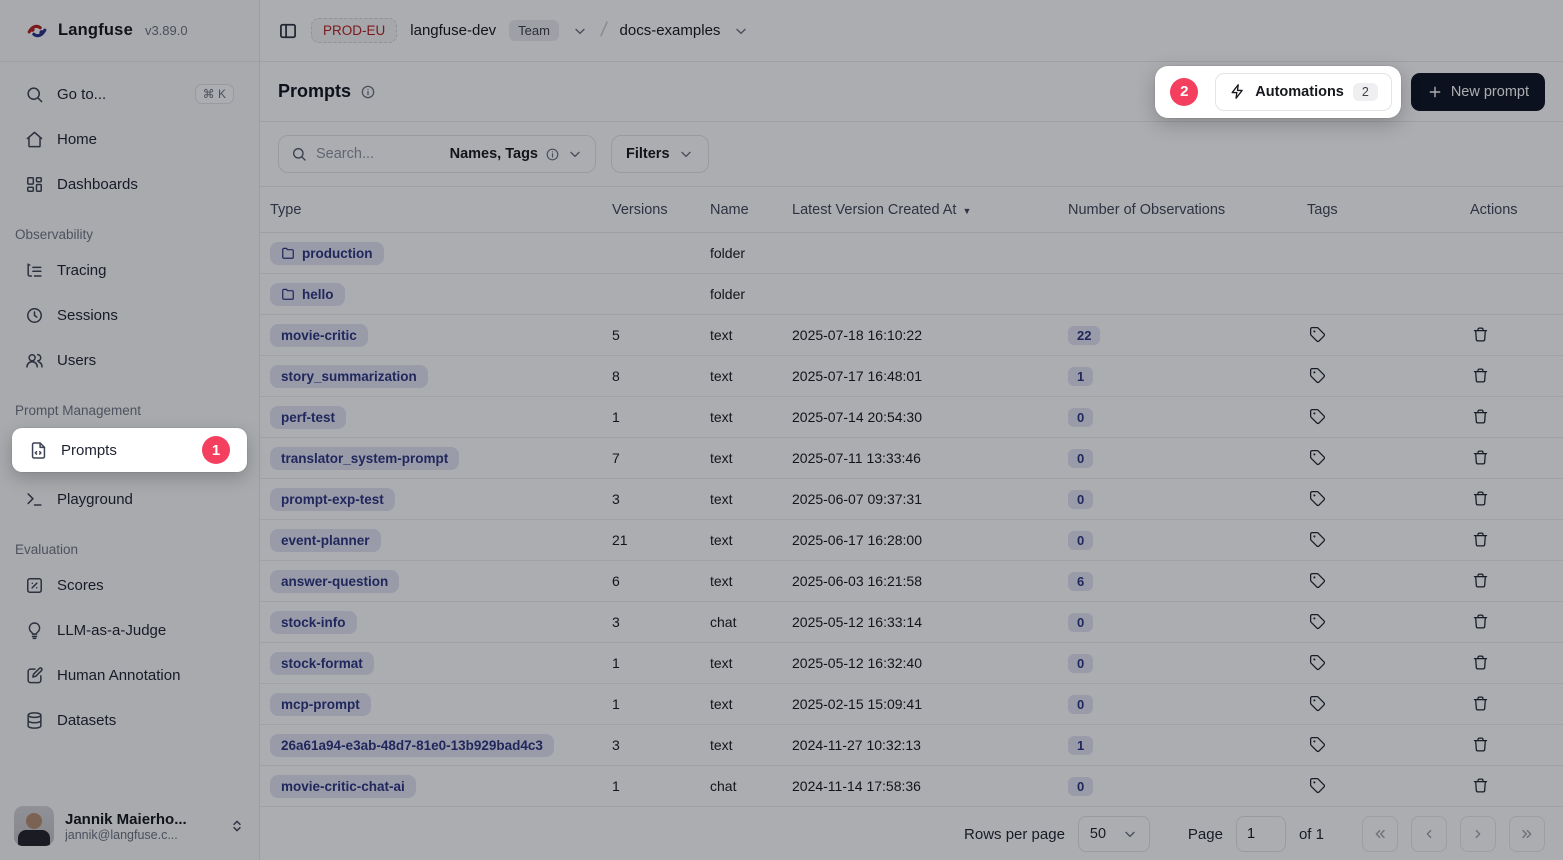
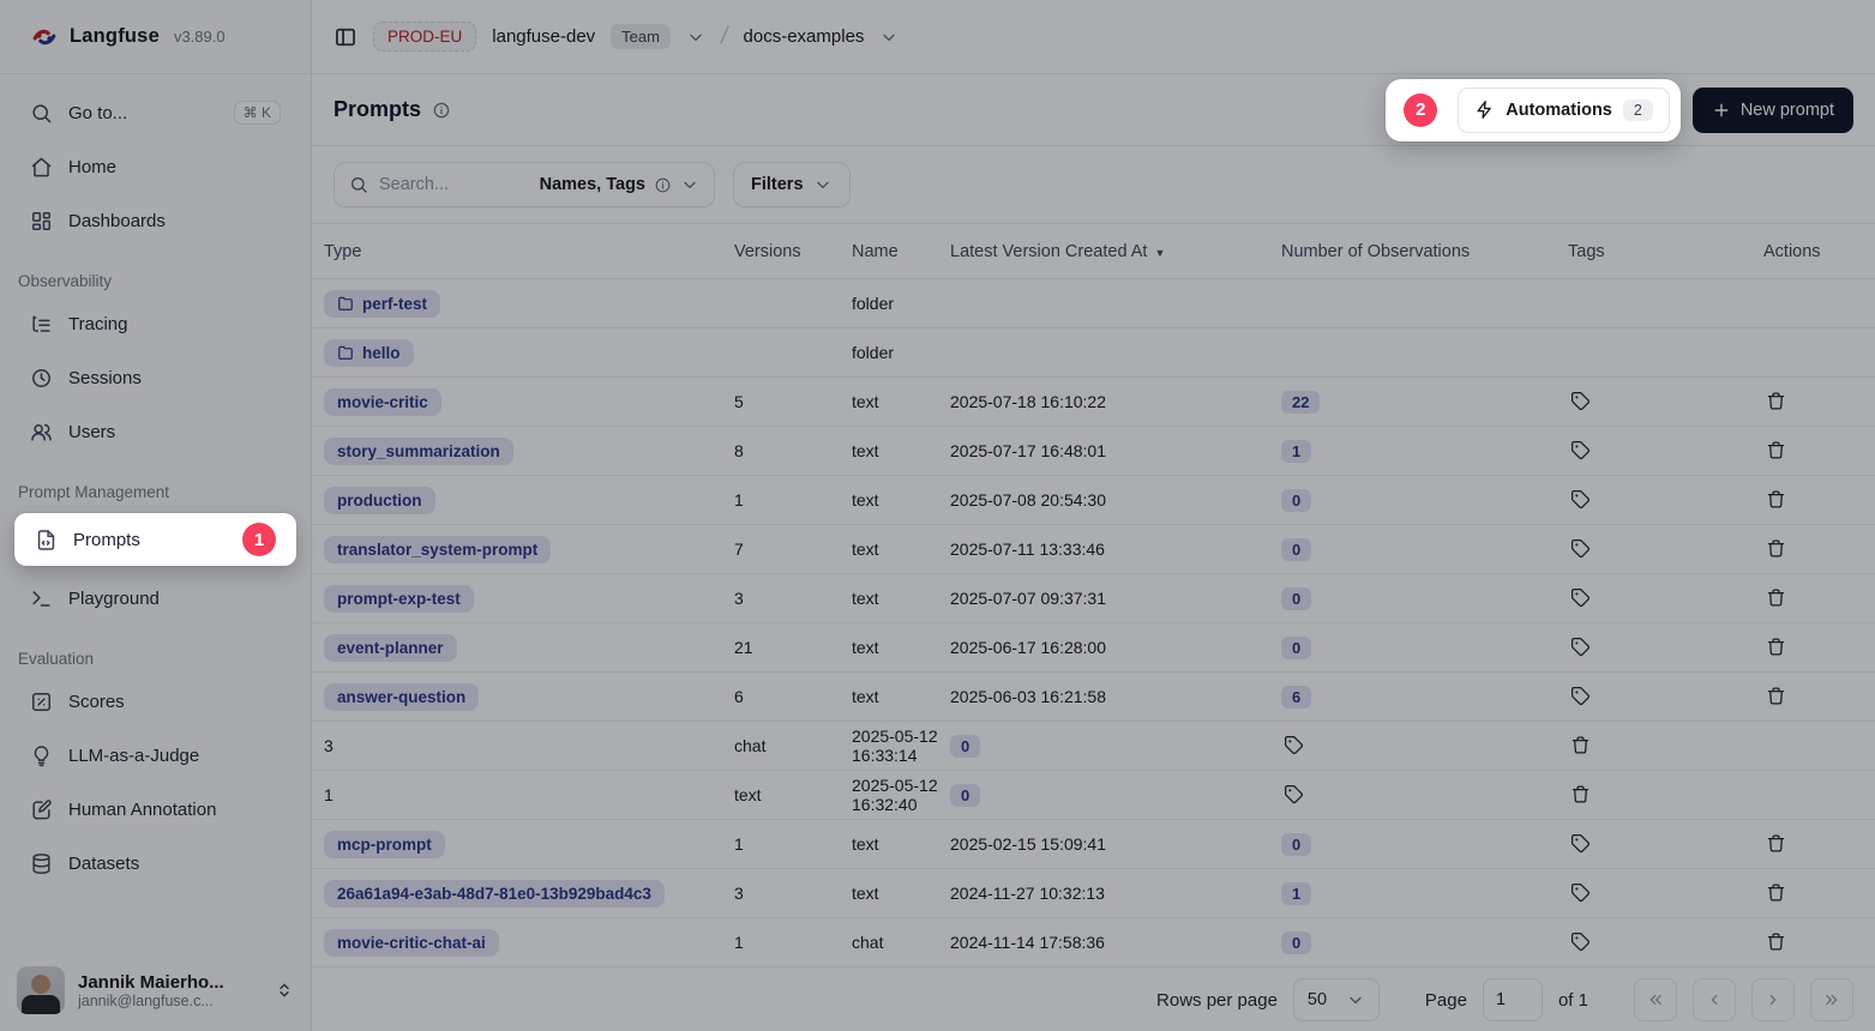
  Langfuse
  v3.89.0
  Go to...
  ⌘ K
  Home
  Dashboards
  Observability
  Tracing
  Sessions
  Users
  Prompt Management
  Prompts
  1
  Playground
  Evaluation
  Scores
  LLM-as-a-Judge
  Human Annotation
  Datasets
  Jannik Maierho...
  jannik@langfuse.c...
  PROD-EU
  langfuse-dev
  Team
  docs-examples
  Prompts
  2
  Automations
  2
  New prompt
  Search...
  Names, Tags
  Filters
  Type
  Versions
  Name
  Latest Version Created At ▼
  Number of Observations
  Tags
  Actions
- production
+ perf-test
  folder
  hello
  folder
  movie-critic
  5
  text
  2025-07-18 16:10:22
  22
  story_summarization
  8
  text
  2025-07-17 16:48:01
  1
- perf-test
+ production
  1
  text
- 2025-07-14 20:54:30
+ 2025-07-08 20:54:30
  0
  translator_system-prompt
  7
  text
  2025-07-11 13:33:46
  0
  prompt-exp-test
  3
  text
- 2025-06-07 09:37:31
+ 2025-07-07 09:37:31
  0
  event-planner
  21
  text
  2025-06-17 16:28:00
  0
  answer-question
  6
  text
  2025-06-03 16:21:58
  6
- stock-info
  3
  chat
  2025-05-12 16:33:14
  0
- stock-format
  1
  text
  2025-05-12 16:32:40
  0
  mcp-prompt
  1
  text
  2025-02-15 15:09:41
  0
  26a61a94-e3ab-48d7-81e0-13b929bad4c3
  3
  text
  2024-11-27 10:32:13
  1
  movie-critic-chat-ai
  1
  chat
  2024-11-14 17:58:36
  0
  Rows per page
  50
  Page
  1
  of 1
